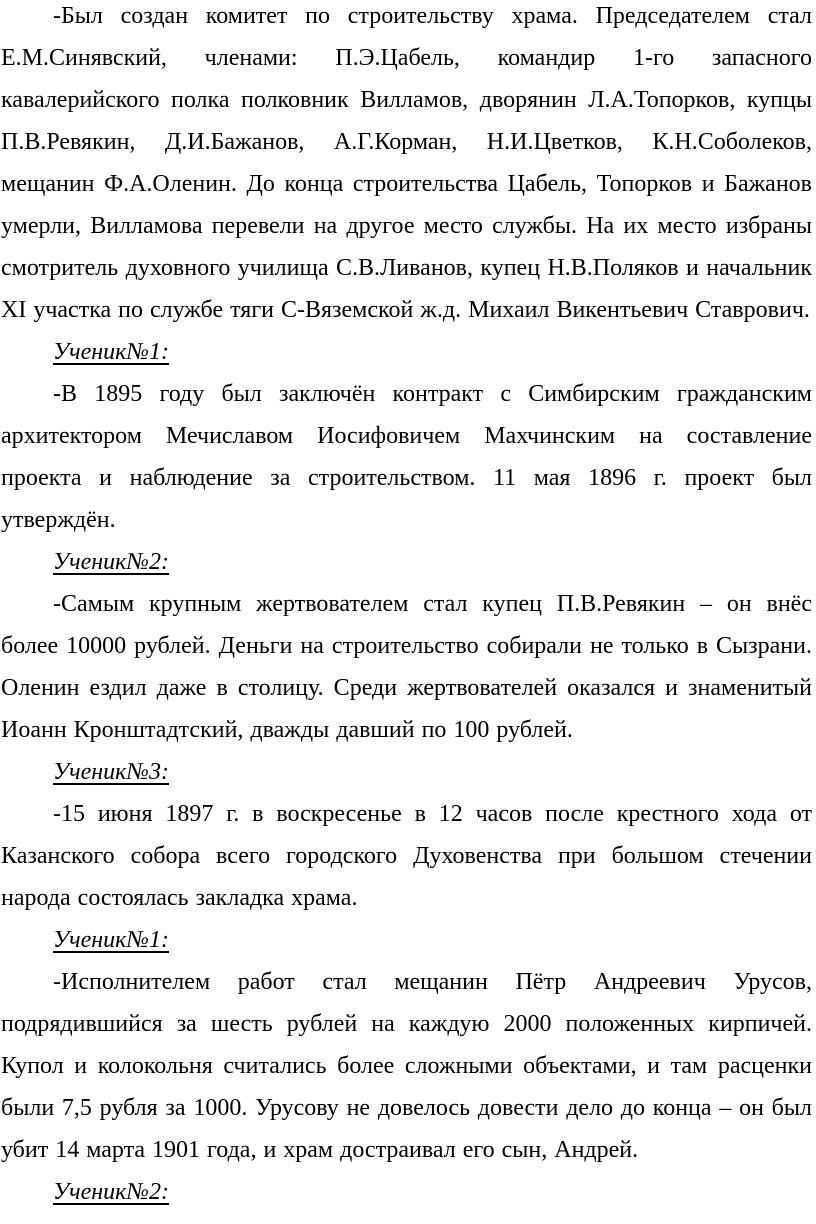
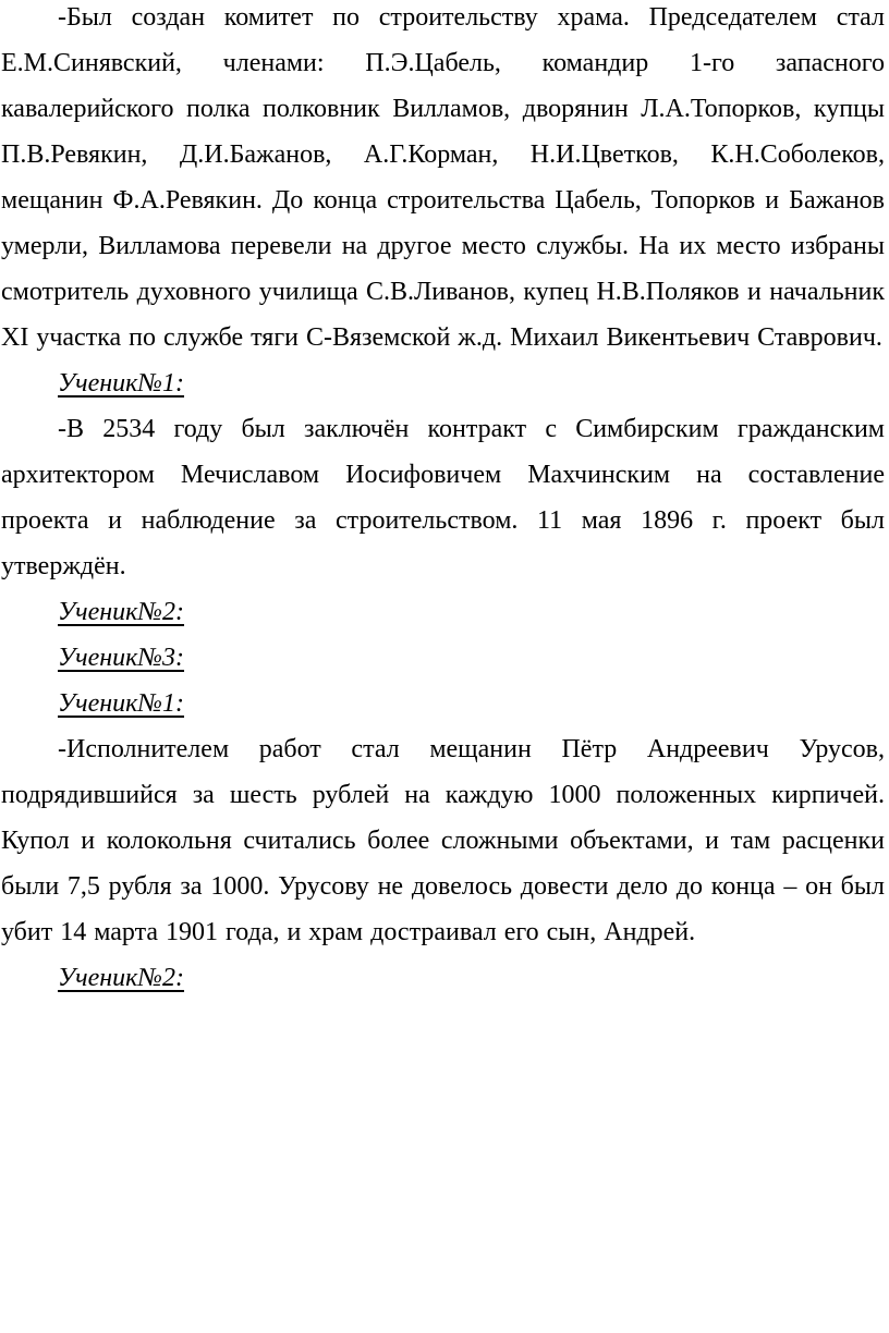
- -Был создан комитет по строительству храма. Председателем стал Е.М.Синявский, членами: П.Э.Цабель, командир 1-го запасного кавалерийского полка полковник Вилламов, дворянин Л.А.Топорков, купцы П.В.Ревякин, Д.И.Бажанов, А.Г.Корман, Н.И.Цветков, К.Н.Соболеков, мещанин Ф.А.Оленин. До конца строительства Цабель, Топорков и Бажанов умерли, Вилламова перевели на другое место службы. На их место избраны смотритель духовного училища С.В.Ливанов, купец Н.В.Поляков и начальник XI участка по службе тяги С-Вяземской ж.д. Михаил Викентьевич Ставрович.
+ -Был создан комитет по строительству храма. Председателем стал Е.М.Синявский, членами: П.Э.Цабель, командир 1-го запасного кавалерийского полка полковник Вилламов, дворянин Л.А.Топорков, купцы П.В.Ревякин, Д.И.Бажанов, А.Г.Корман, Н.И.Цветков, К.Н.Соболеков, мещанин Ф.А.Ревякин. До конца строительства Цабель, Топорков и Бажанов умерли, Вилламова перевели на другое место службы. На их место избраны смотритель духовного училища С.В.Ливанов, купец Н.В.Поляков и начальник XI участка по службе тяги С-Вяземской ж.д. Михаил Викентьевич Ставрович.
  Ученик№1:
- -В 1895 году был заключён контракт с Симбирским гражданским архитектором Мечиславом Иосифовичем Махчинским на составление проекта и наблюдение за строительством. 11 мая 1896 г. проект был утверждён.
+ -В 2534 году был заключён контракт с Симбирским гражданским архитектором Мечиславом Иосифовичем Махчинским на составление проекта и наблюдение за строительством. 11 мая 1896 г. проект был утверждён.
  Ученик№2:
- -Самым крупным жертвователем стал купец П.В.Ревякин – он внёс более 10000 рублей. Деньги на строительство собирали не только в Сызрани. Оленин ездил даже в столицу. Среди жертвователей оказался и знаменитый Иоанн Кронштадтский, дважды давший по 100 рублей.
  Ученик№3:
- -15 июня 1897 г. в воскресенье в 12 часов после крестного хода от Казанского собора всего городского Духовенства при большом стечении народа состоялась закладка храма.
  Ученик№1:
- -Исполнителем работ стал мещанин Пётр Андреевич Урусов, подрядившийся за шесть рублей на каждую 2000 положенных кирпичей. Купол и колокольня считались более сложными объектами, и там расценки были 7,5 рубля за 1000. Урусову не довелось довести дело до конца – он был убит 14 марта 1901 года, и храм достраивал его сын, Андрей.
+ -Исполнителем работ стал мещанин Пётр Андреевич Урусов, подрядившийся за шесть рублей на каждую 1000 положенных кирпичей. Купол и колокольня считались более сложными объектами, и там расценки были 7,5 рубля за 1000. Урусову не довелось довести дело до конца – он был убит 14 марта 1901 года, и храм достраивал его сын, Андрей.
  Ученик№2:
